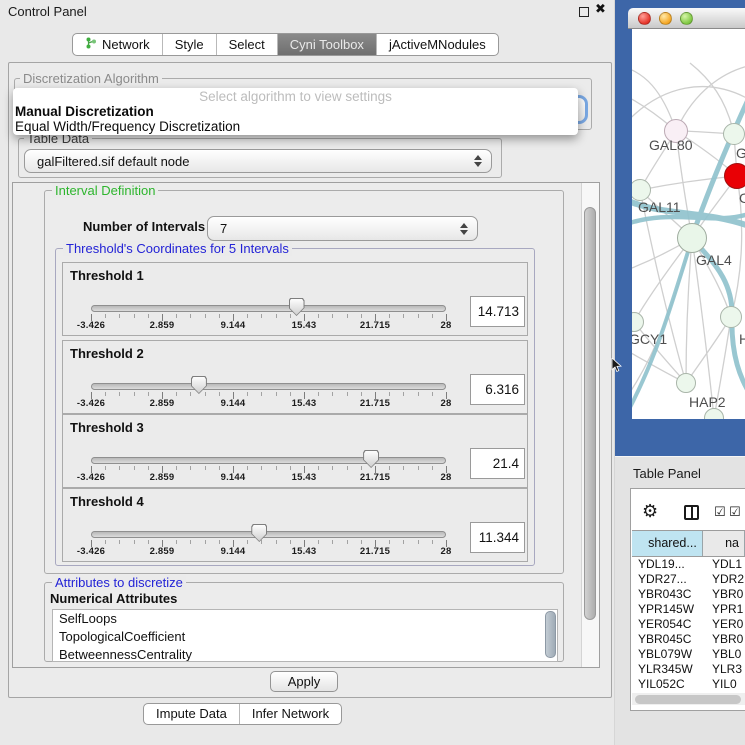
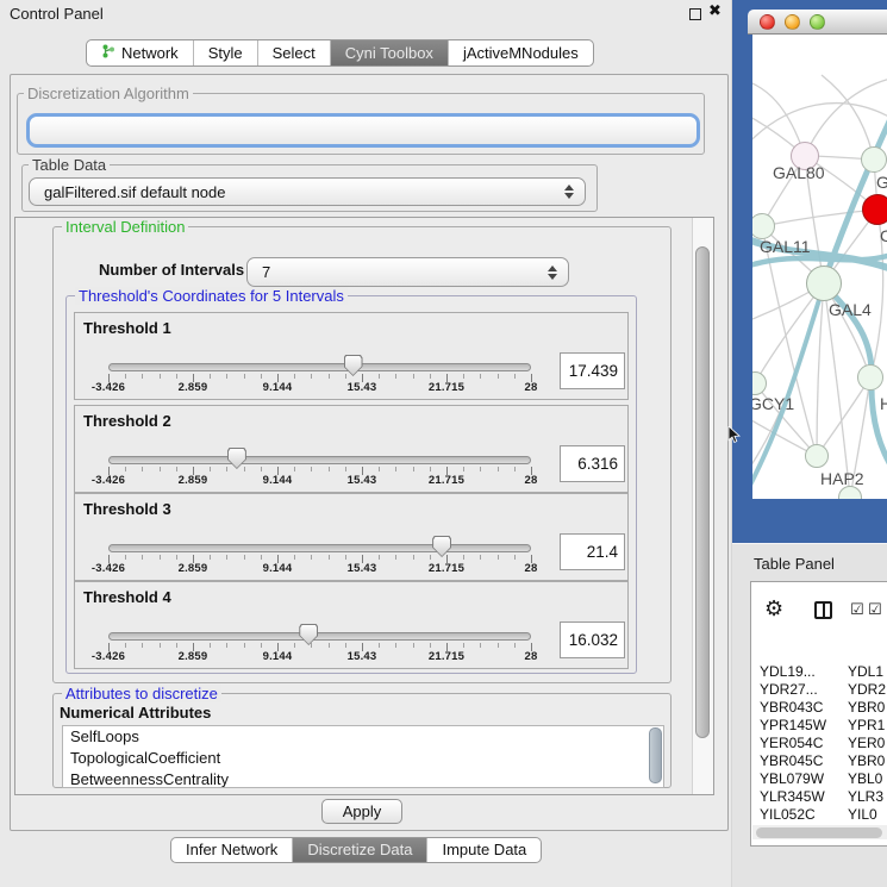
  Control Panel
  ✖
  Network
  Style
  Select
  Cyni Toolbox
  jActiveMNodules
  Discretization Algorithm
- Select algorithm to view settings
- Manual Discretization
- Equal Width/Frequency Discretization
  Table Data
  galFiltered.sif default node
  Interval Definition
  Number of Intervals
  7
  Threshold's Coordinates for 5 Intervals
  Threshold 1
  -3.426
  2.859
  9.144
  15.43
  21.715
  28
- 14.713
+ 17.439
  Threshold 2
  -3.426
  2.859
  9.144
  15.43
  21.715
  28
  6.316
  Threshold 3
  -3.426
  2.859
  9.144
  15.43
  21.715
  28
  21.4
  Threshold 4
  -3.426
  2.859
  9.144
  15.43
  21.715
  28
- 11.344
+ 16.032
  Attributes to discretize
  Numerical Attributes
  SelfLoops
  TopologicalCoefficient
  BetweennessCentrality
  Apply
- Impute Data
+ Infer Network
+ Discretize Data
- Infer Network
+ Impute Data
  GAL80
  C
  GAL11
  GAL4
  GCY1
  H
  HAP2
  Table Panel
  ⚙
  ☑
  ☑
- shared...
- na
  YDL19...
  YDL1
  YDR27...
  YDR2
  YBR043C
  YBR0
  YPR145W
  YPR1
  YER054C
  YER0
  YBR045C
  YBR0
  YBL079W
  YBL0
  YLR345W
  YLR3
  YIL052C
  YIL0
